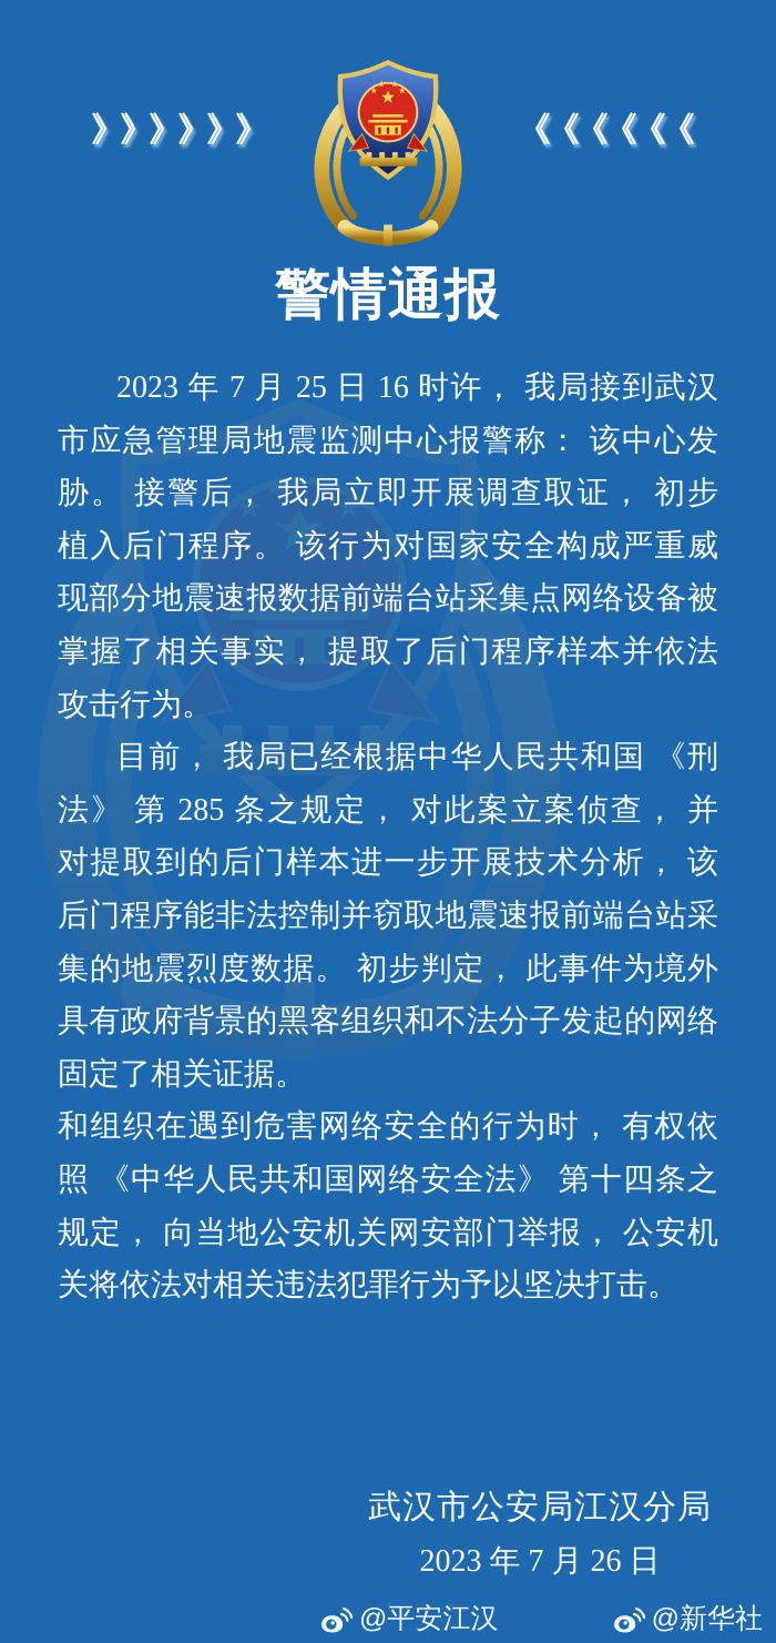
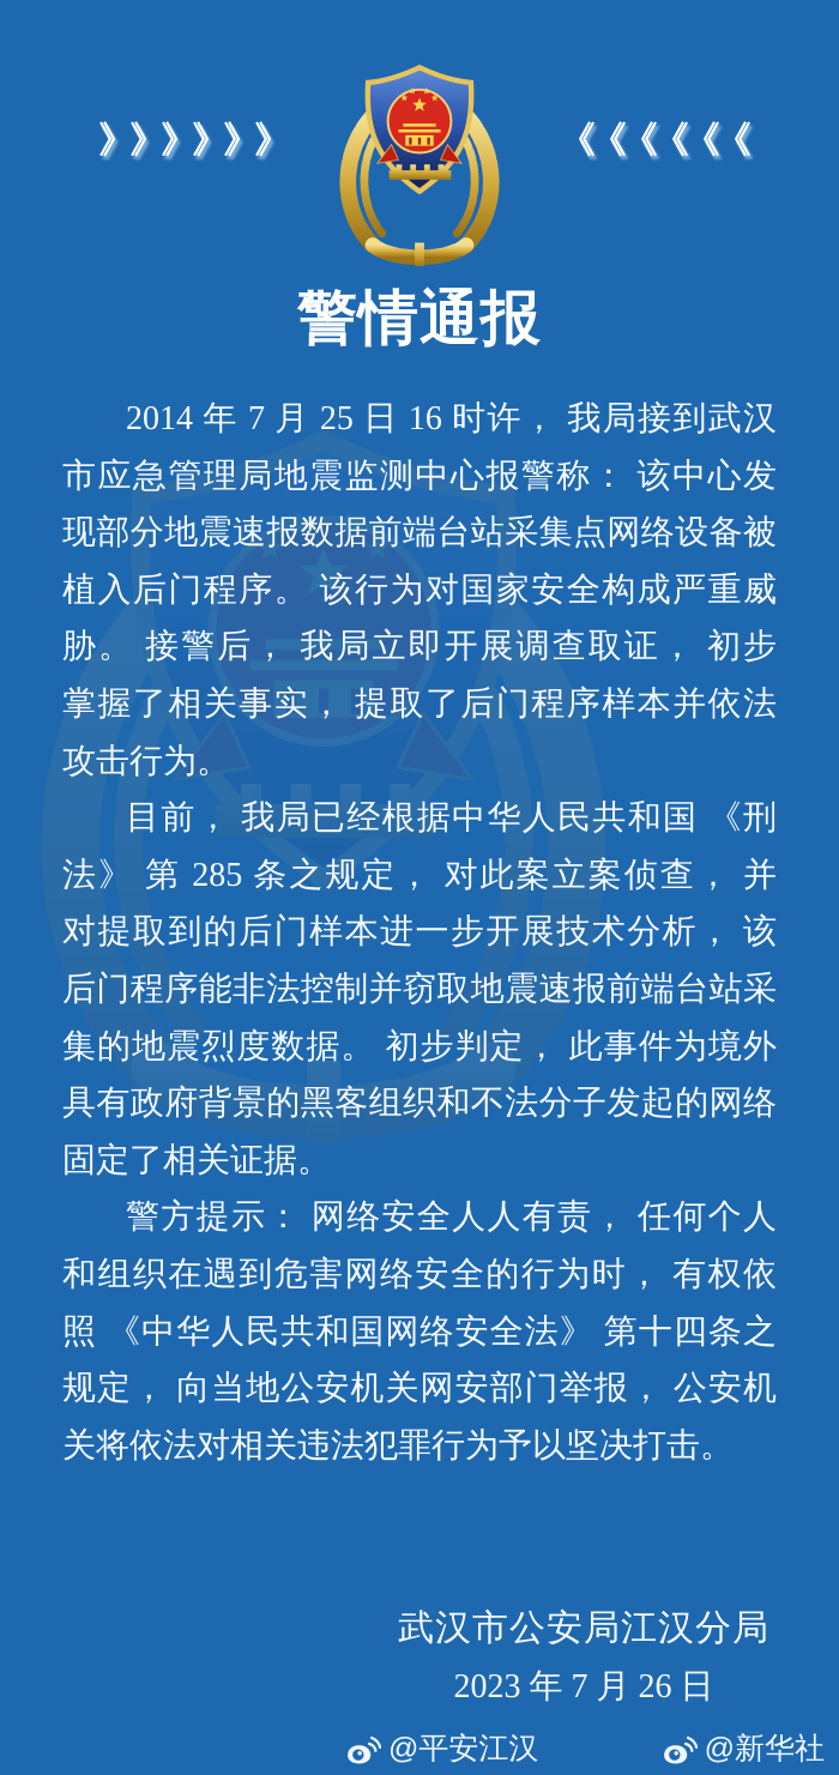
  》》》》》》
  《《《《《《
  警情通报
- 2023 年 7 月 25 日 16 时许， 我局接到武汉
+ 2014 年 7 月 25 日 16 时许， 我局接到武汉
  市应急管理局地震监测中心报警称： 该中心发
- 胁。 接警后， 我局立即开展调查取证， 初步
+ 现部分地震速报数据前端台站采集点网络设备被
  植入后门程序。 该行为对国家安全构成严重威
- 现部分地震速报数据前端台站采集点网络设备被
+ 胁。 接警后， 我局立即开展调查取证， 初步
  掌握了相关事实， 提取了后门程序样本并依法
  攻击行为。
  目前， 我局已经根据中华人民共和国 《刑
  法》 第 285 条之规定， 对此案立案侦查， 并
  对提取到的后门样本进一步开展技术分析， 该
  后门程序能非法控制并窃取地震速报前端台站采
  集的地震烈度数据。 初步判定， 此事件为境外
  具有政府背景的黑客组织和不法分子发起的网络
  固定了相关证据。
+ 警方提示： 网络安全人人有责， 任何个人
  和组织在遇到危害网络安全的行为时， 有权依
  照 《中华人民共和国网络安全法》 第十四条之
  规定， 向当地公安机关网安部门举报， 公安机
  关将依法对相关违法犯罪行为予以坚决打击。
  武汉市公安局江汉分局
  2023 年 7 月 26 日
  @平安江汉
  @新华社
